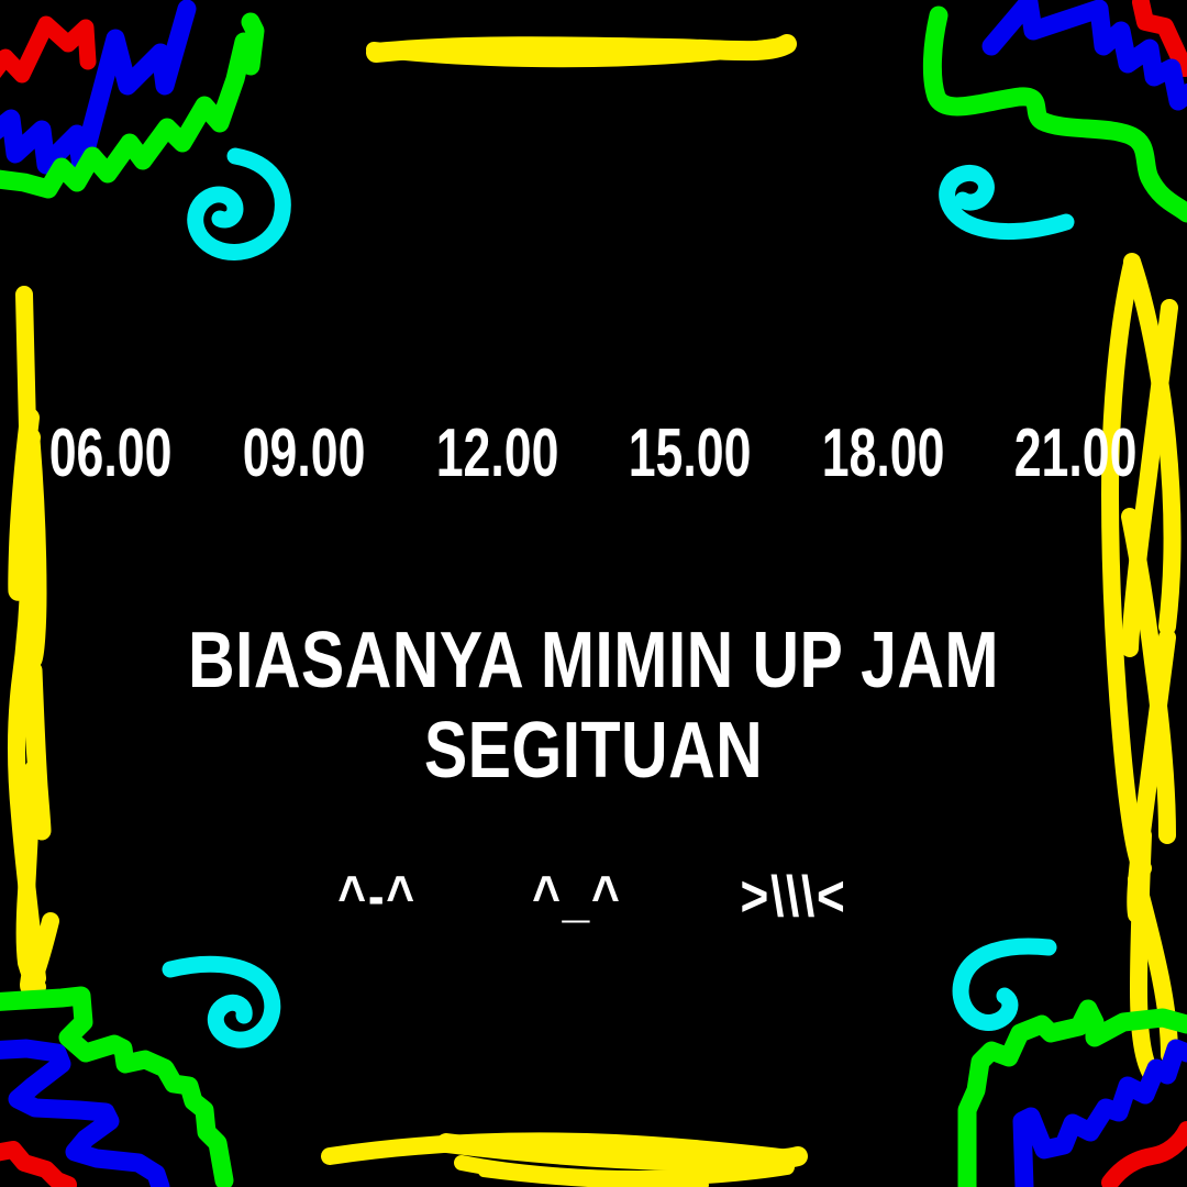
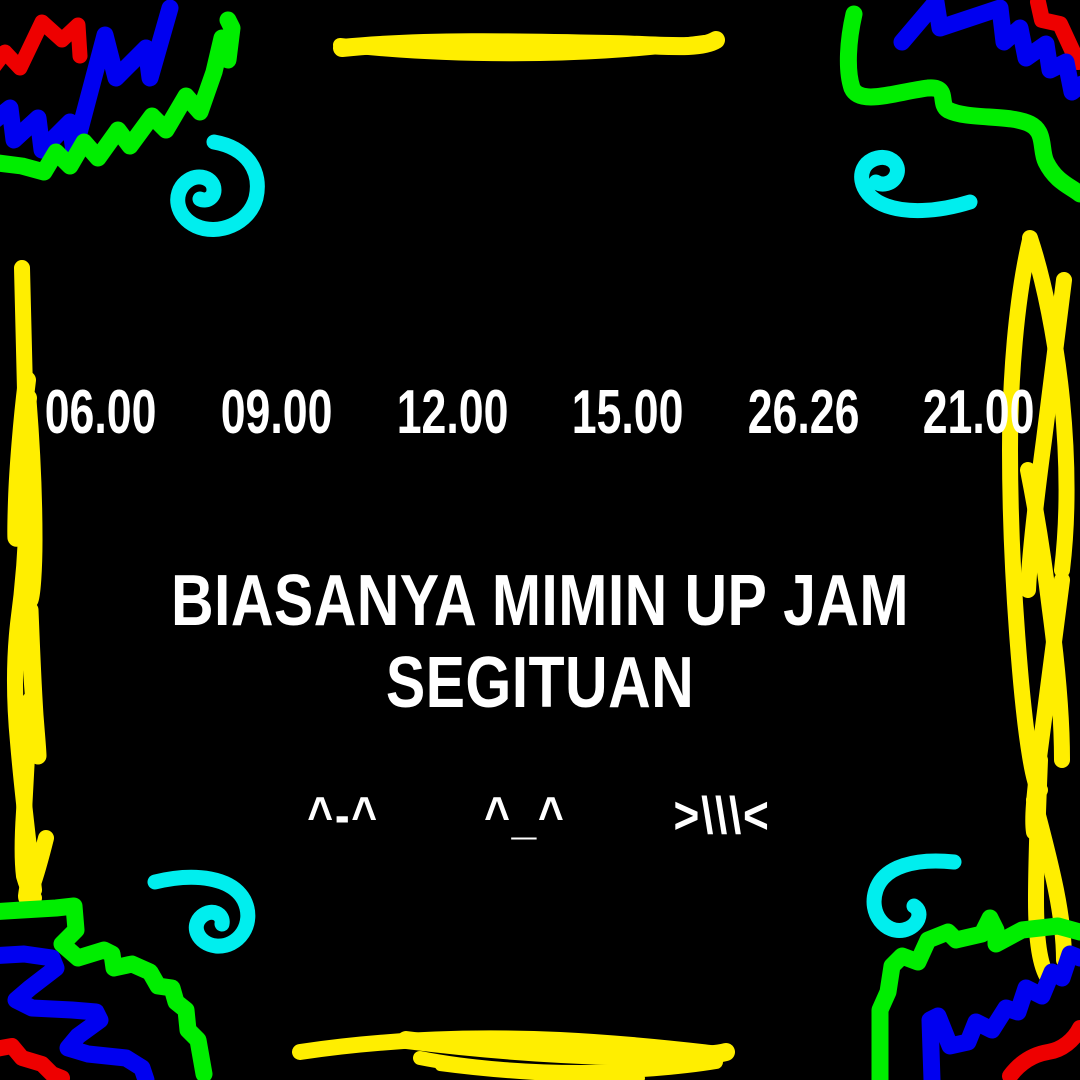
- 06.00 09.00 12.00 15.00 18.00 21.00
+ 06.00 09.00 12.00 15.00 26.26 21.00
  BIASANYA MIMIN UP JAM
  SEGITUAN
  ^-^ ^_^ >\\\<
